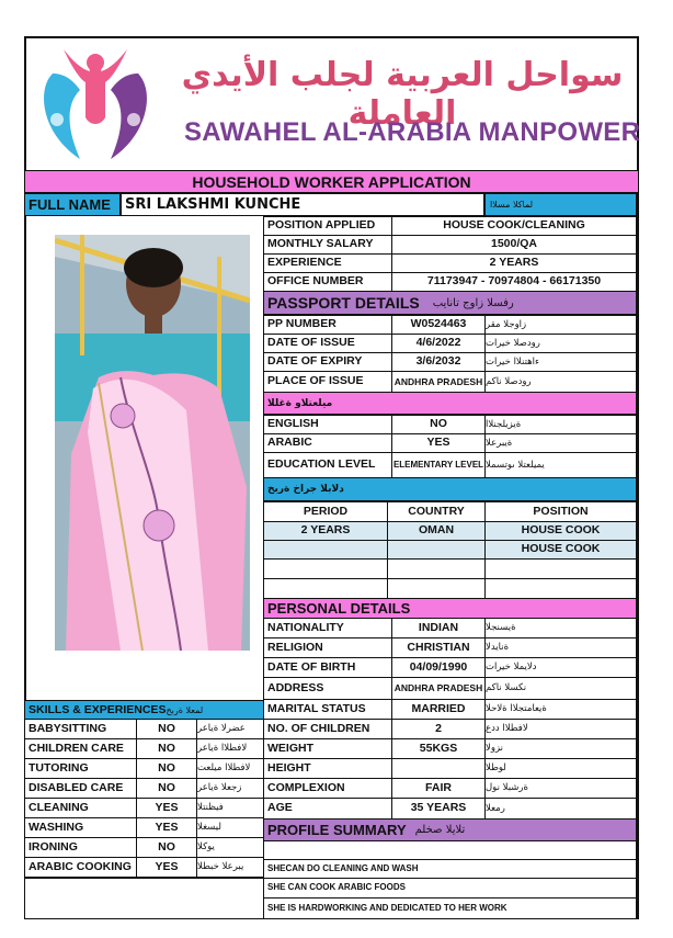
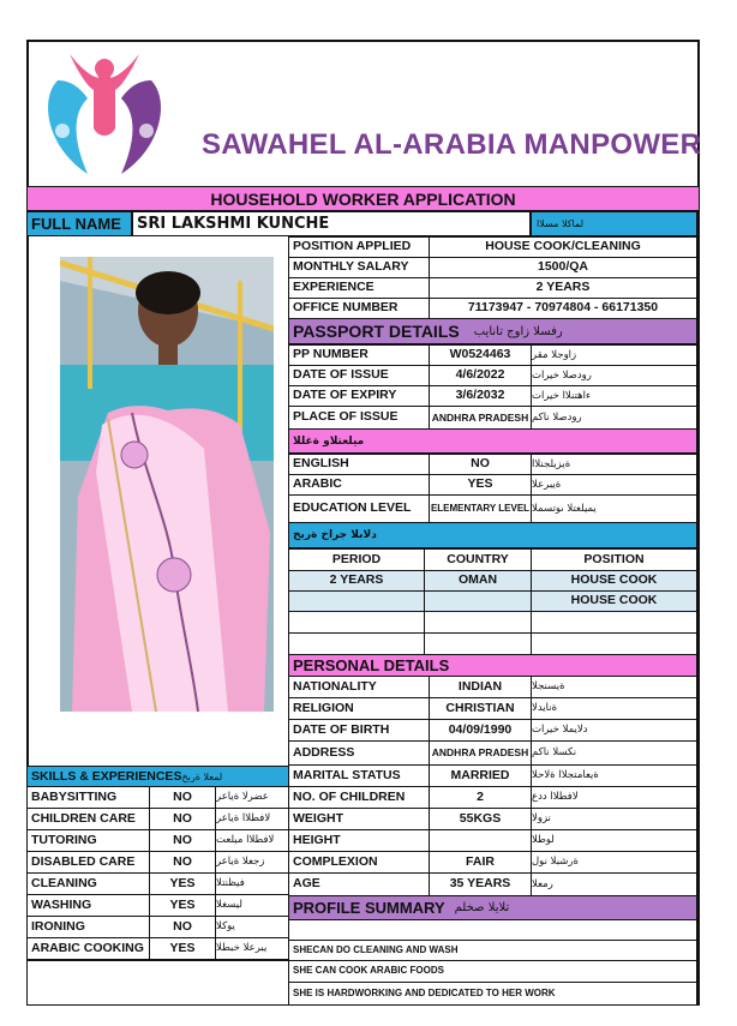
- سواحل العربية لجلب الأيدي العاملة
  SAWAHEL AL-ARABIA MANPOWER
  HOUSEHOLD WORKER APPLICATION
  FULL NAME
  SRI LAKSHMI KUNCHE
  لماكلا مسلاا
  POSITION APPLIED
  HOUSE COOK/CLEANING
  MONTHLY SALARY
  1500/QA
  EXPERIENCE
  2 YEARS
  OFFICE NUMBER
  71173947 - 70974804 - 66171350
  PASSPORT DETAILS
  رفسلا زاوج تانايب
  PP NUMBER
  W0524463
  زاوجلا مقر
  DATE OF ISSUE
  4/6/2022
  رودصلا خيرات
  DATE OF EXPIRY
  3/6/2032
  ءاهتنلاا خيرات
  PLACE OF ISSUE
  ANDHRA PRADESH
  رودصلا ناكم
  ميلعتلاو ةغللا
  ENGLISH
  NO
  ةيزيلجنلاا
  ARABIC
  YES
  ةيبرعلا
  EDUCATION LEVEL
  ELEMENTARY LEVEL
  يميلعتلا ىوتسملا
  دلابلا جراخ ةربخ
  PERIOD
  COUNTRY
  POSITION
  2 YEARS
  OMAN
  HOUSE COOK
  HOUSE COOK
  PERSONAL DETAILS
  NATIONALITY
  INDIAN
  ةيسنجلا
  RELIGION
  CHRISTIAN
  ةنايدلا
  DATE OF BIRTH
  04/09/1990
  دلايملا خيرات
  ADDRESS
  ANDHRA PRADESH
  نكسلا ناكم
  MARITAL STATUS
  MARRIED
  ةيعامتجلاا ةلاحلا
  NO. OF CHILDREN
  2
  لافطلاا ددع
  WEIGHT
  55KGS
  نزولا
  HEIGHT
  لوطلا
  COMPLEXION
  FAIR
  ةرشبلا نول
  AGE
  35 YEARS
  رمعلا
  SKILLS & EXPERIENCES
  لمعلا ةربخ
  BABYSITTING
  NO
  عضرلا ةياعر
  CHILDREN CARE
  NO
  لافطلاا ةياعر
  TUTORING
  NO
  لافطلاا ميلعت
  DISABLED CARE
  NO
  زجعلا ةياعر
  CLEANING
  YES
  فيظنتلا
  WASHING
  YES
  ليسغلا
  IRONING
  NO
  يوكلا
  ARABIC COOKING
  YES
  يبرعلا خبطلا
  PROFILE SUMMARY
  تلايلا صخلم
  SHECAN DO CLEANING AND WASH
  SHE CAN COOK ARABIC FOODS
  SHE IS HARDWORKING AND DEDICATED TO HER WORK
